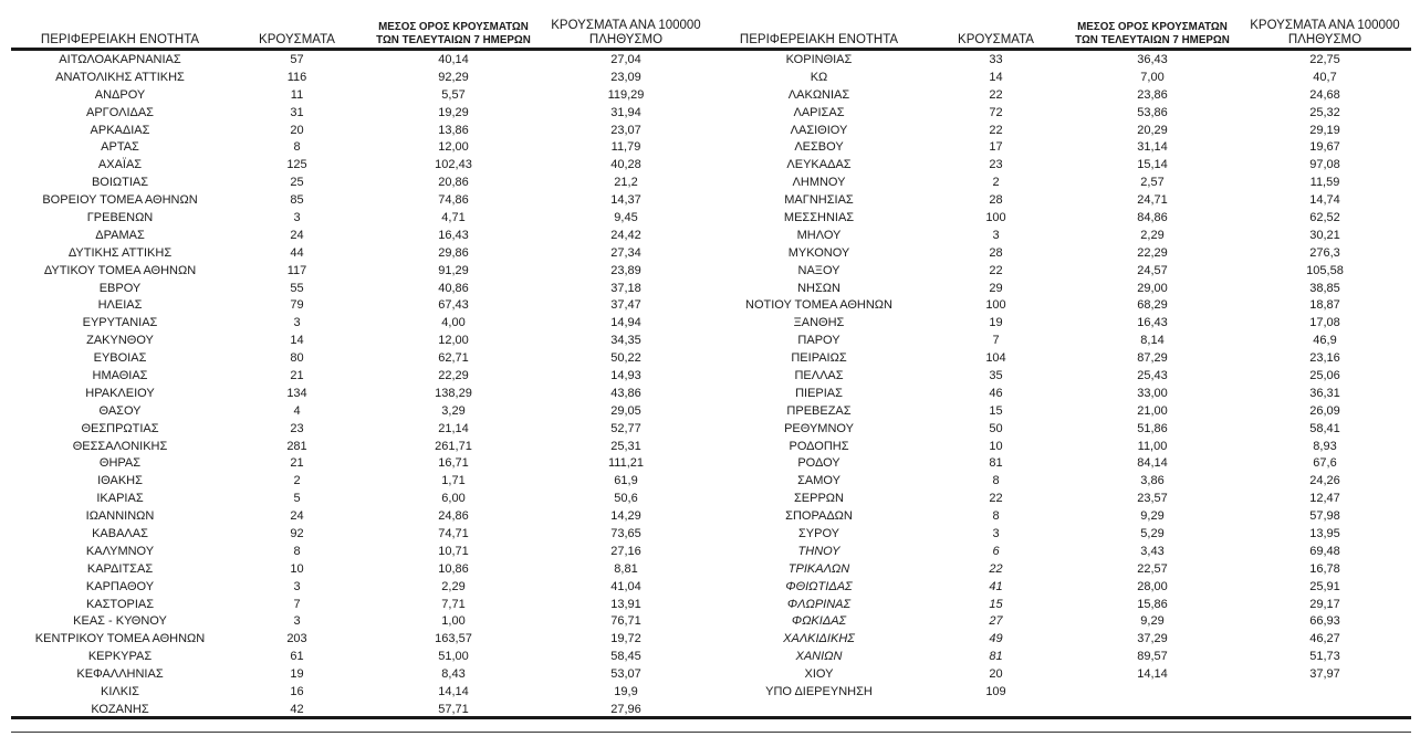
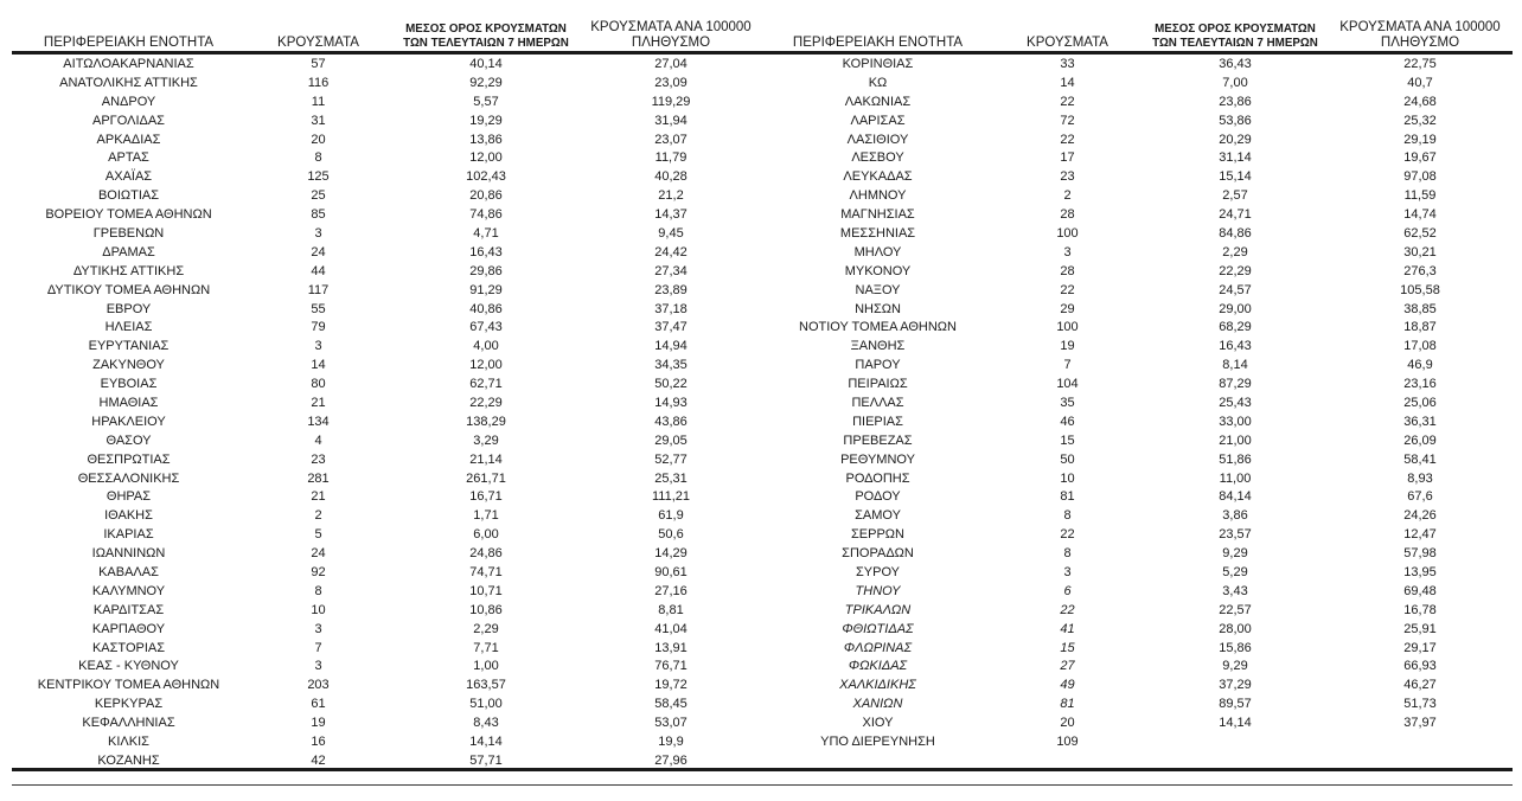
  ΠΕΡΙΦΕΡΕΙΑΚΗ ΕΝΟΤΗΤΑ
  ΚΡΟΥΣΜΑΤΑ
  ΜΕΣΟΣ ΟΡΟΣ ΚΡΟΥΣΜΑΤΩΝ
  ΤΩΝ ΤΕΛΕΥΤΑΙΩΝ 7 ΗΜΕΡΩΝ
  ΚΡΟΥΣΜΑΤΑ ΑΝΑ 100000
  ΠΛΗΘΥΣΜΟ
  ΑΙΤΩΛΟΑΚΑΡΝΑΝΙΑΣ
  57
  40,14
  27,04
  ΑΝΑΤΟΛΙΚΗΣ ΑΤΤΙΚΗΣ
  116
  92,29
  23,09
  ΑΝΔΡΟΥ
  11
  5,57
  119,29
  ΑΡΓΟΛΙΔΑΣ
  31
  19,29
  31,94
  ΑΡΚΑΔΙΑΣ
  20
  13,86
  23,07
  ΑΡΤΑΣ
  8
  12,00
  11,79
  ΑΧΑΪΑΣ
  125
  102,43
  40,28
  ΒΟΙΩΤΙΑΣ
  25
  20,86
  21,2
  ΒΟΡΕΙΟΥ ΤΟΜΕΑ ΑΘΗΝΩΝ
  85
  74,86
  14,37
  ΓΡΕΒΕΝΩΝ
  3
  4,71
  9,45
  ΔΡΑΜΑΣ
  24
  16,43
  24,42
  ΔΥΤΙΚΗΣ ΑΤΤΙΚΗΣ
  44
  29,86
  27,34
  ΔΥΤΙΚΟΥ ΤΟΜΕΑ ΑΘΗΝΩΝ
  117
  91,29
  23,89
  ΕΒΡΟΥ
  55
  40,86
  37,18
  ΗΛΕΙΑΣ
  79
  67,43
  37,47
  ΕΥΡΥΤΑΝΙΑΣ
  3
  4,00
  14,94
  ΖΑΚΥΝΘΟΥ
  14
  12,00
  34,35
  ΕΥΒΟΙΑΣ
  80
  62,71
  50,22
  ΗΜΑΘΙΑΣ
  21
  22,29
  14,93
  ΗΡΑΚΛΕΙΟΥ
  134
  138,29
  43,86
  ΘΑΣΟΥ
  4
  3,29
  29,05
  ΘΕΣΠΡΩΤΙΑΣ
  23
  21,14
  52,77
  ΘΕΣΣΑΛΟΝΙΚΗΣ
  281
  261,71
  25,31
  ΘΗΡΑΣ
  21
  16,71
  111,21
  ΙΘΑΚΗΣ
  2
  1,71
  61,9
  ΙΚΑΡΙΑΣ
  5
  6,00
  50,6
  ΙΩΑΝΝΙΝΩΝ
  24
  24,86
  14,29
  ΚΑΒΑΛΑΣ
  92
  74,71
- 73,65
+ 90,61
  ΚΑΛΥΜΝΟΥ
  8
  10,71
  27,16
  ΚΑΡΔΙΤΣΑΣ
  10
  10,86
  8,81
  ΚΑΡΠΑΘΟΥ
  3
  2,29
  41,04
  ΚΑΣΤΟΡΙΑΣ
  7
  7,71
  13,91
  ΚΕΑΣ - ΚΥΘΝΟΥ
  3
  1,00
  76,71
  ΚΕΝΤΡΙΚΟΥ ΤΟΜΕΑ ΑΘΗΝΩΝ
  203
  163,57
  19,72
  ΚΕΡΚΥΡΑΣ
  61
  51,00
  58,45
  ΚΕΦΑΛΛΗΝΙΑΣ
  19
  8,43
  53,07
  ΚΙΛΚΙΣ
  16
  14,14
  19,9
  ΚΟΖΑΝΗΣ
  42
  57,71
  27,96
  ΠΕΡΙΦΕΡΕΙΑΚΗ ΕΝΟΤΗΤΑ
  ΚΡΟΥΣΜΑΤΑ
  ΜΕΣΟΣ ΟΡΟΣ ΚΡΟΥΣΜΑΤΩΝ
  ΤΩΝ ΤΕΛΕΥΤΑΙΩΝ 7 ΗΜΕΡΩΝ
  ΚΡΟΥΣΜΑΤΑ ΑΝΑ 100000
  ΠΛΗΘΥΣΜΟ
  ΚΟΡΙΝΘΙΑΣ
  33
  36,43
  22,75
  ΚΩ
  14
  7,00
  40,7
  ΛΑΚΩΝΙΑΣ
  22
  23,86
  24,68
  ΛΑΡΙΣΑΣ
  72
  53,86
  25,32
  ΛΑΣΙΘΙΟΥ
  22
  20,29
  29,19
  ΛΕΣΒΟΥ
  17
  31,14
  19,67
  ΛΕΥΚΑΔΑΣ
  23
  15,14
  97,08
  ΛΗΜΝΟΥ
  2
  2,57
  11,59
  ΜΑΓΝΗΣΙΑΣ
  28
  24,71
  14,74
  ΜΕΣΣΗΝΙΑΣ
  100
  84,86
  62,52
  ΜΗΛΟΥ
  3
  2,29
  30,21
  ΜΥΚΟΝΟΥ
  28
  22,29
  276,3
  ΝΑΞΟΥ
  22
  24,57
  105,58
  ΝΗΣΩΝ
  29
  29,00
  38,85
  ΝΟΤΙΟΥ ΤΟΜΕΑ ΑΘΗΝΩΝ
  100
  68,29
  18,87
  ΞΑΝΘΗΣ
  19
  16,43
  17,08
  ΠΑΡΟΥ
  7
  8,14
  46,9
  ΠΕΙΡΑΙΩΣ
  104
  87,29
  23,16
  ΠΕΛΛΑΣ
  35
  25,43
  25,06
  ΠΙΕΡΙΑΣ
  46
  33,00
  36,31
  ΠΡΕΒΕΖΑΣ
  15
  21,00
  26,09
  ΡΕΘΥΜΝΟΥ
  50
  51,86
  58,41
  ΡΟΔΟΠΗΣ
  10
  11,00
  8,93
  ΡΟΔΟΥ
  81
  84,14
  67,6
  ΣΑΜΟΥ
  8
  3,86
  24,26
  ΣΕΡΡΩΝ
  22
  23,57
  12,47
  ΣΠΟΡΑΔΩΝ
  8
  9,29
  57,98
  ΣΥΡΟΥ
  3
  5,29
  13,95
  ΤΗΝΟΥ
  6
  3,43
  69,48
  ΤΡΙΚΑΛΩΝ
  22
  22,57
  16,78
  ΦΘΙΩΤΙΔΑΣ
  41
  28,00
  25,91
  ΦΛΩΡΙΝΑΣ
  15
  15,86
  29,17
  ΦΩΚΙΔΑΣ
  27
  9,29
  66,93
  ΧΑΛΚΙΔΙΚΗΣ
  49
  37,29
  46,27
  ΧΑΝΙΩΝ
  81
  89,57
  51,73
  ΧΙΟΥ
  20
  14,14
  37,97
  ΥΠΟ ΔΙΕΡΕΥΝΗΣΗ
  109
